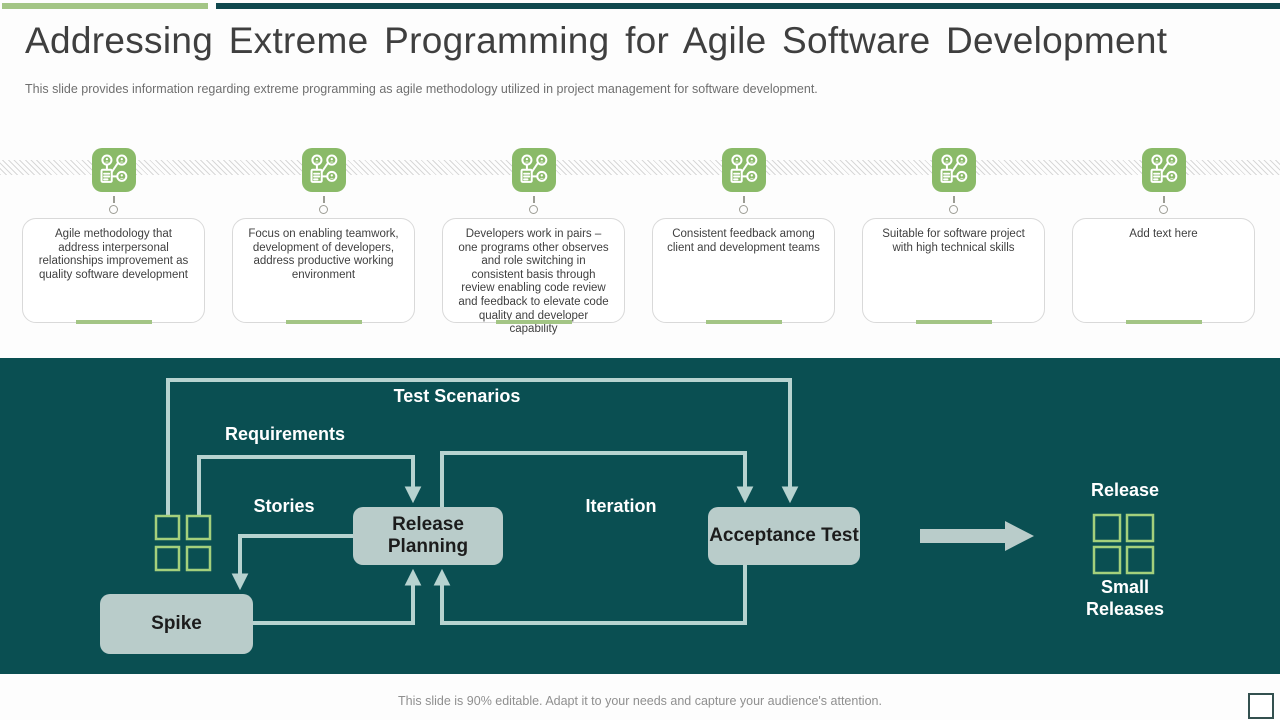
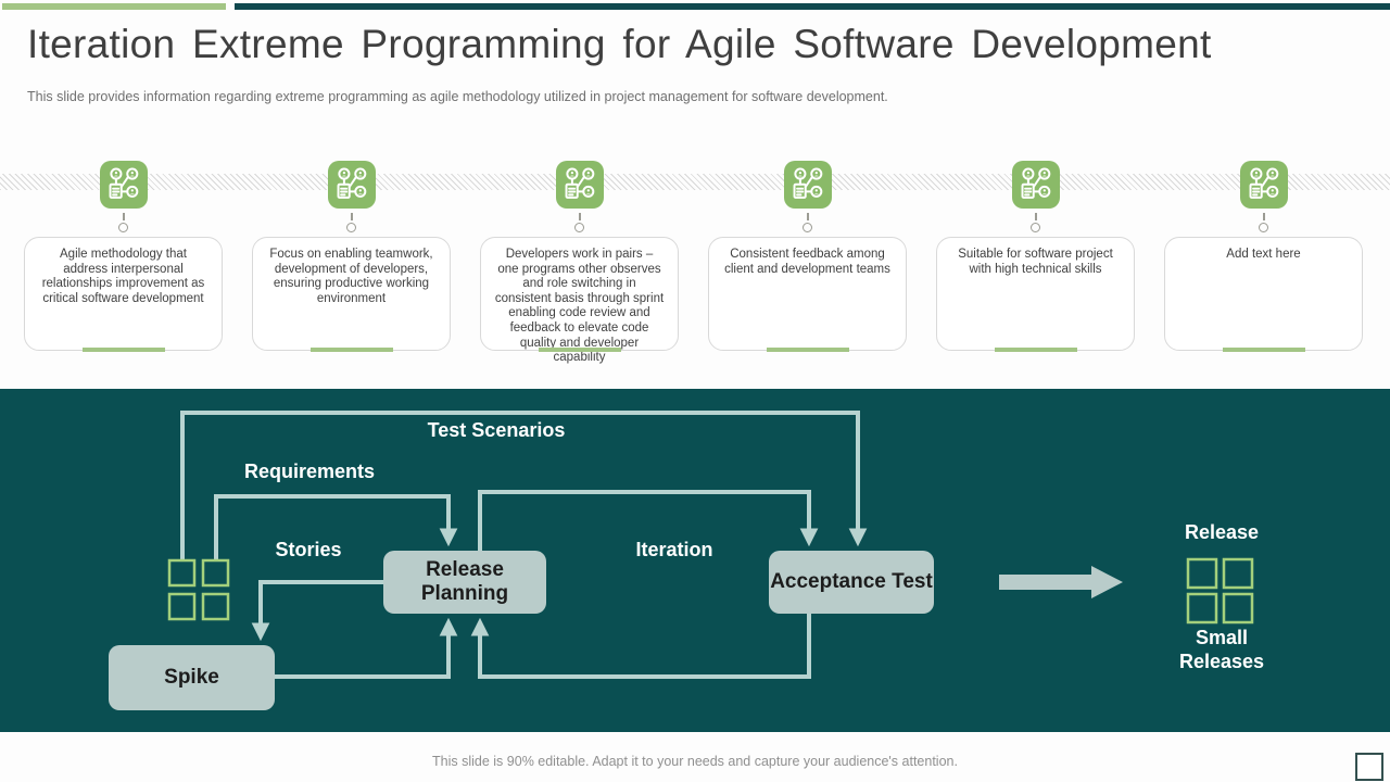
- Addressing Extreme Programming for Agile Software Development
+ Iteration Extreme Programming for Agile Software Development
  This slide provides information regarding extreme programming as agile methodology utilized in project management for software development.
- Agile methodology that address interpersonal relationships improvement as quality software development
+ Agile methodology that address interpersonal relationships improvement as critical software development
- Focus on enabling teamwork, development of developers, address productive working environment
+ Focus on enabling teamwork, development of developers, ensuring productive working environment
- Developers work in pairs – one programs other observes and role switching in consistent basis through review enabling code review and feedback to elevate code quality and developer capability
+ Developers work in pairs – one programs other observes and role switching in consistent basis through sprint enabling code review and feedback to elevate code quality and developer capability
  Consistent feedback among client and development teams
  Suitable for software project with high technical skills
  Add text here
  Test Scenarios
  Requirements
  Stories
  Iteration
  Release
  Small Releases
  Release Planning
  Acceptance Test
  Spike
  This slide is 90% editable. Adapt it to your needs and capture your audience's attention.
